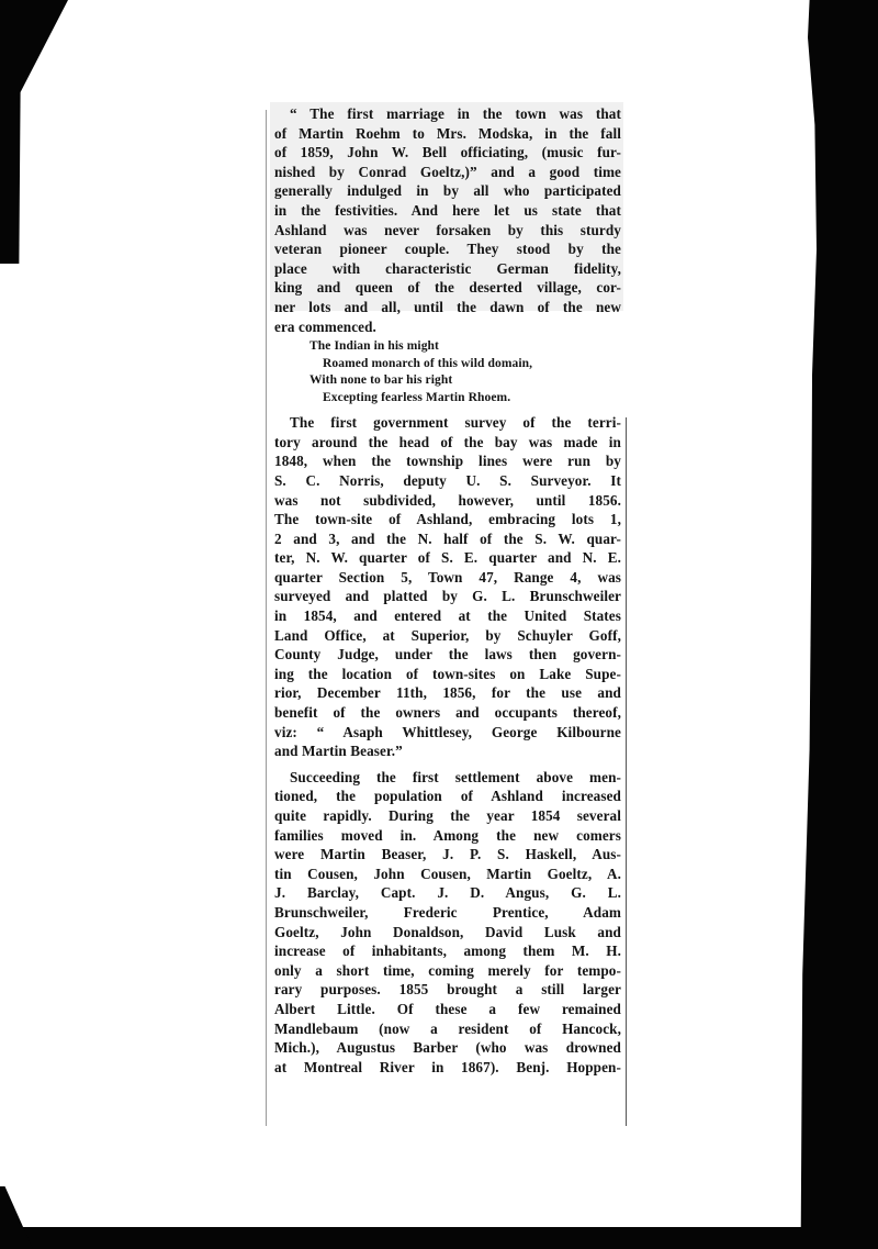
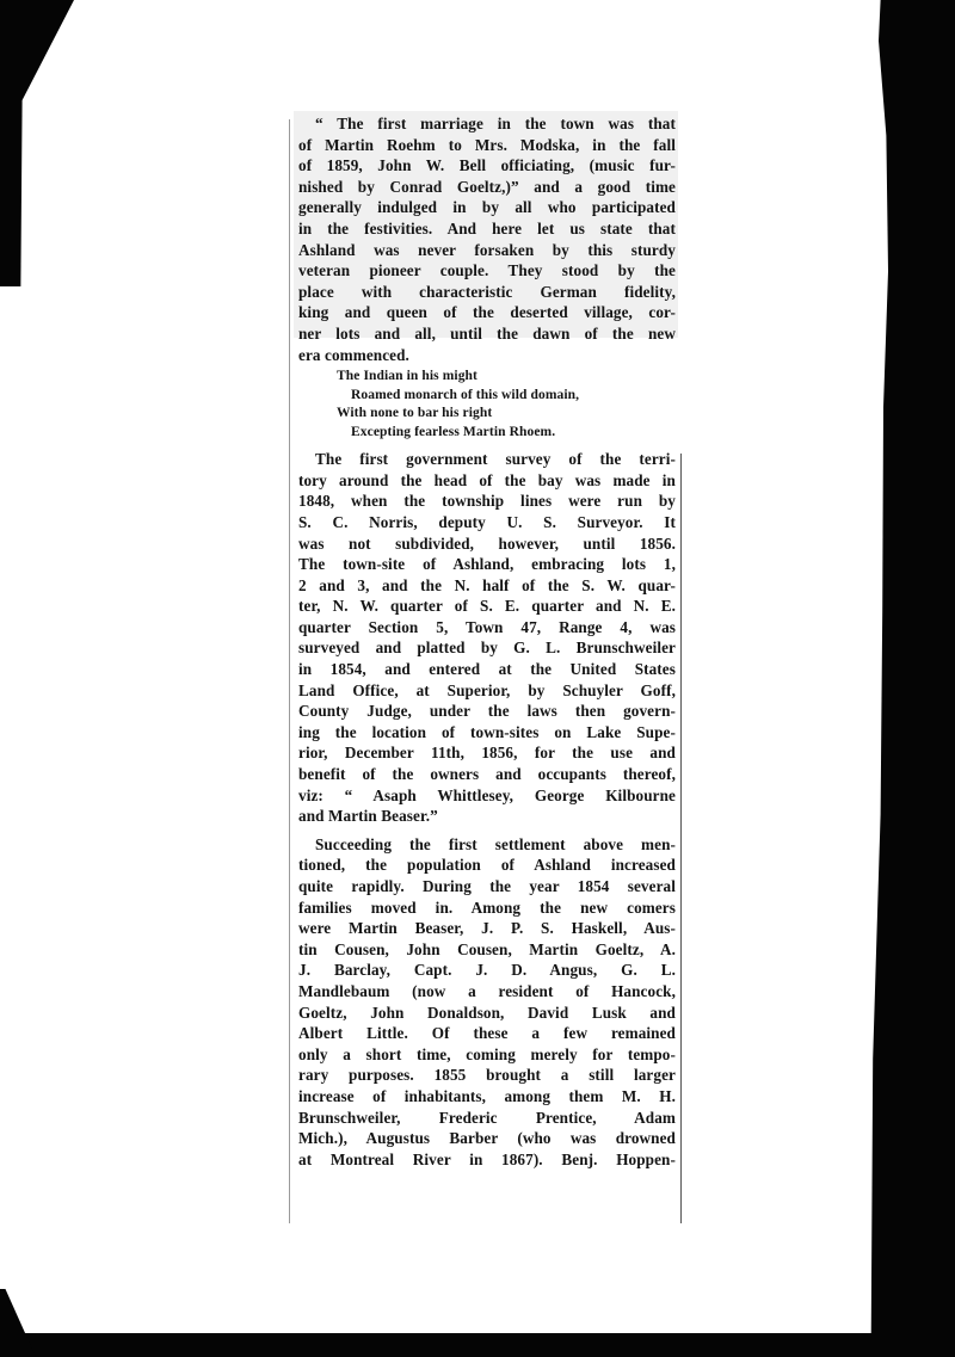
  “ The first marriage in the town was that
  of Martin Roehm to Mrs. Modska, in the fall
  of 1859, John W. Bell officiating, (music fur-
  nished by Conrad Goeltz,)” and a good time
  generally indulged in by all who participated
  in the festivities. And here let us state that
  Ashland was never forsaken by this sturdy
  veteran pioneer couple. They stood by the
  place with characteristic German fidelity,
  king and queen of the deserted village, cor-
  ner lots and all, until the dawn of the new
  era commenced.
  The Indian in his might
  Roamed monarch of this wild domain,
  With none to bar his right
  Excepting fearless Martin Rhoem.
  The first government survey of the terri-
  tory around the head of the bay was made in
  1848, when the township lines were run by
  S. C. Norris, deputy U. S. Surveyor. It
  was not subdivided, however, until 1856.
  The town-site of Ashland, embracing lots 1,
  2 and 3, and the N. half of the S. W. quar-
  ter, N. W. quarter of S. E. quarter and N. E.
  quarter Section 5, Town 47, Range 4, was
  surveyed and platted by G. L. Brunschweiler
  in 1854, and entered at the United States
  Land Office, at Superior, by Schuyler Goff,
  County Judge, under the laws then govern-
  ing the location of town-sites on Lake Supe-
  rior, December 11th, 1856, for the use and
  benefit of the owners and occupants thereof,
  viz: “ Asaph Whittlesey, George Kilbourne
  and Martin Beaser.”
  Succeeding the first settlement above men-
  tioned, the population of Ashland increased
  quite rapidly. During the year 1854 several
  families moved in. Among the new comers
  were Martin Beaser, J. P. S. Haskell, Aus-
  tin Cousen, John Cousen, Martin Goeltz, A.
  J. Barclay, Capt. J. D. Angus, G. L.
- Brunschweiler, Frederic Prentice, Adam
+ Mandlebaum (now a resident of Hancock,
  Goeltz, John Donaldson, David Lusk and
- increase of inhabitants, among them M. H.
+ Albert Little. Of these a few remained
  only a short time, coming merely for tempo-
  rary purposes. 1855 brought a still larger
- Albert Little. Of these a few remained
+ increase of inhabitants, among them M. H.
- Mandlebaum (now a resident of Hancock,
+ Brunschweiler, Frederic Prentice, Adam
  Mich.), Augustus Barber (who was drowned
  at Montreal River in 1867). Benj. Hoppen-
